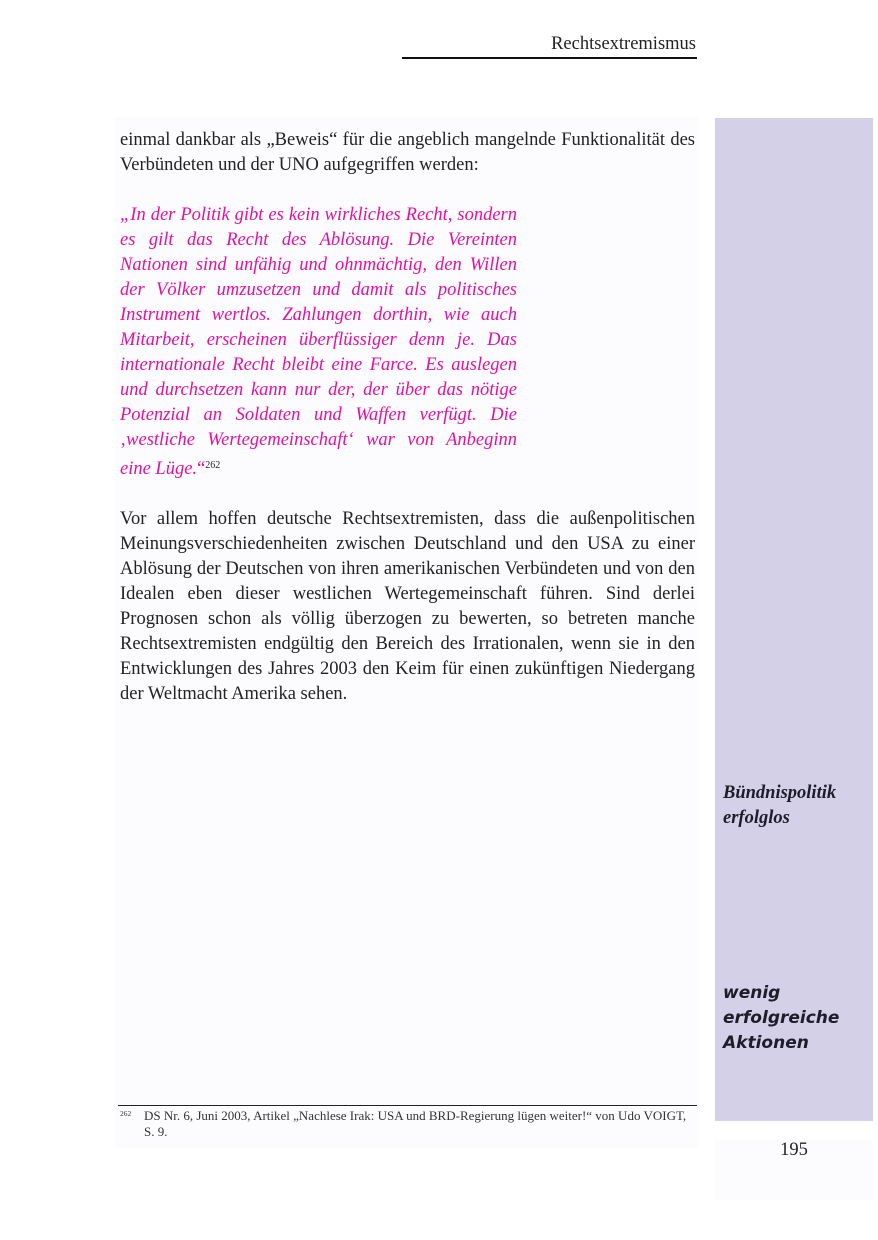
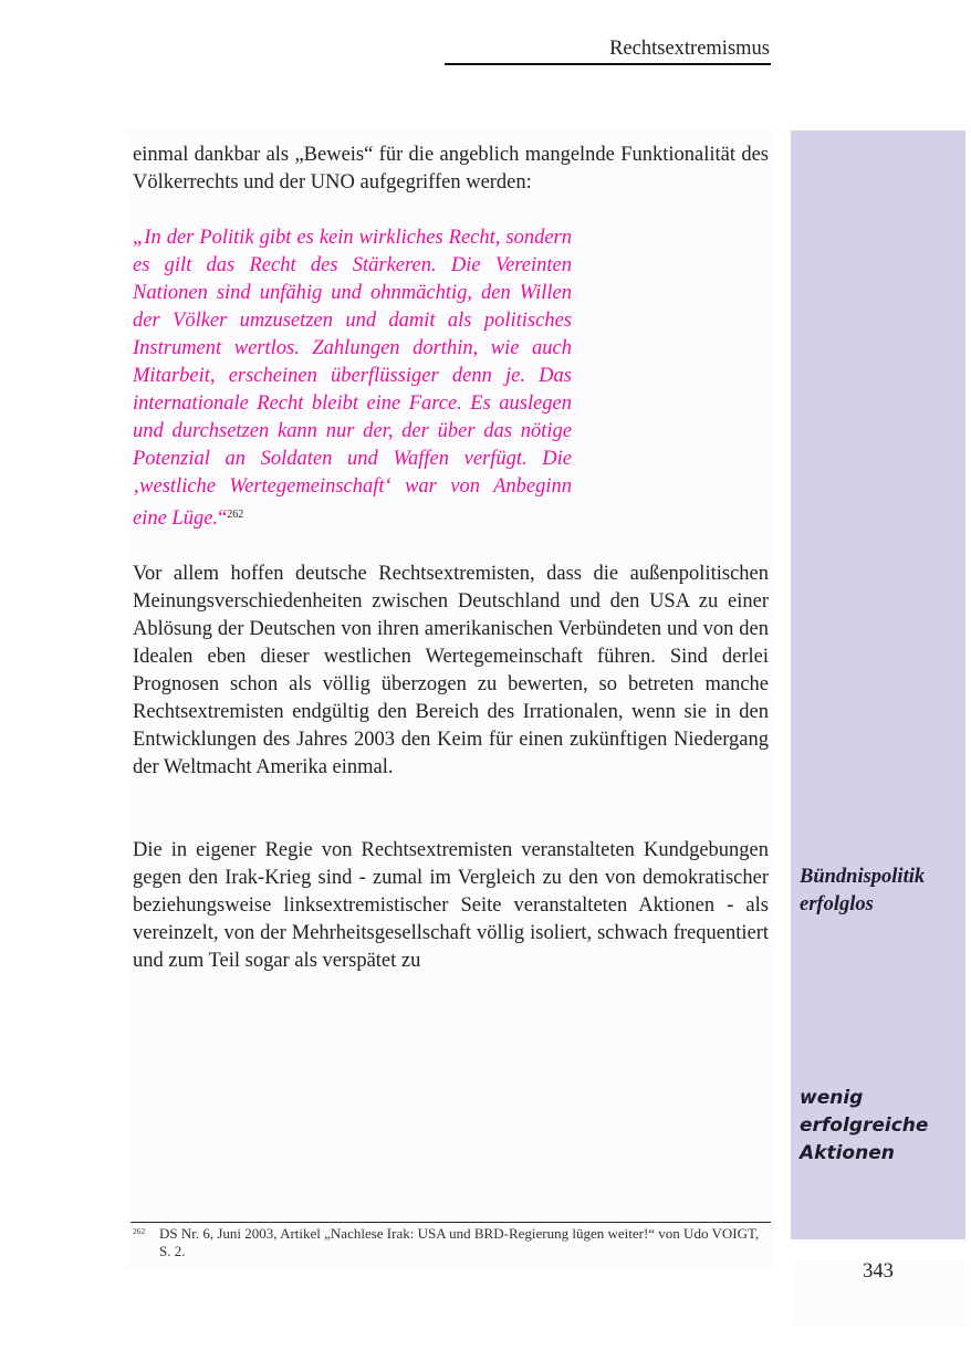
  Rechtsextremismus
- einmal dankbar als „Beweis“ für die angeblich mangelnde Funktionalität des Verbündeten und der UNO aufgegriffen werden:
+ einmal dankbar als „Beweis“ für die angeblich mangelnde Funktionalität des Völkerrechts und der UNO aufgegriffen werden:
- „In der Politik gibt es kein wirkliches Recht, sondern es gilt das Recht des Ablösung. Die Vereinten Nationen sind unfähig und ohnmächtig, den Willen der Völker umzusetzen und damit als politisches Instrument wertlos. Zahlungen dorthin, wie auch Mitarbeit, erscheinen überflüssiger denn je. Das internationale Recht bleibt eine Farce. Es auslegen und durchsetzen kann nur der, der über das nötige Potenzial an Soldaten und Waffen verfügt. Die ‚westliche Wertegemeinschaft‘ war von Anbeginn eine Lüge.“262
+ „In der Politik gibt es kein wirkliches Recht, sondern es gilt das Recht des Stärkeren. Die Vereinten Nationen sind unfähig und ohnmächtig, den Willen der Völker umzusetzen und damit als politisches Instrument wertlos. Zahlungen dorthin, wie auch Mitarbeit, erscheinen überflüssiger denn je. Das internationale Recht bleibt eine Farce. Es auslegen und durchsetzen kann nur der, der über das nötige Potenzial an Soldaten und Waffen verfügt. Die ‚westliche Wertegemeinschaft‘ war von Anbeginn eine Lüge.“262
- Vor allem hoffen deutsche Rechtsextremisten, dass die außenpolitischen Meinungsverschiedenheiten zwischen Deutschland und den USA zu einer Ablösung der Deutschen von ihren amerikanischen Verbündeten und von den Idealen eben dieser westlichen Wertegemeinschaft führen. Sind derlei Prognosen schon als völlig überzogen zu bewerten, so betreten manche Rechtsextremisten endgültig den Bereich des Irrationalen, wenn sie in den Entwicklungen des Jahres 2003 den Keim für einen zukünftigen Niedergang der Weltmacht Amerika sehen.
+ Vor allem hoffen deutsche Rechtsextremisten, dass die außenpolitischen Meinungsverschiedenheiten zwischen Deutschland und den USA zu einer Ablösung der Deutschen von ihren amerikanischen Verbündeten und von den Idealen eben dieser westlichen Wertegemeinschaft führen. Sind derlei Prognosen schon als völlig überzogen zu bewerten, so betreten manche Rechtsextremisten endgültig den Bereich des Irrationalen, wenn sie in den Entwicklungen des Jahres 2003 den Keim für einen zukünftigen Niedergang der Weltmacht Amerika einmal.
+ Die in eigener Regie von Rechtsextremisten veranstalteten Kundgebungen gegen den Irak-Krieg sind - zumal im Vergleich zu den von demokratischer beziehungsweise linksextremistischer Seite veranstalteten Aktionen - als vereinzelt, von der Mehrheitsgesellschaft völlig isoliert, schwach frequentiert und zum Teil sogar als verspätet zu
  Bündnispolitik erfolglos
  wenig erfolgreiche Aktionen
  262
- DS Nr. 6, Juni 2003, Artikel „Nachlese Irak: USA und BRD-Regierung lügen weiter!“ von Udo VOIGT, S. 9.
+ DS Nr. 6, Juni 2003, Artikel „Nachlese Irak: USA und BRD-Regierung lügen weiter!“ von Udo VOIGT, S. 2.
- 195
+ 343
